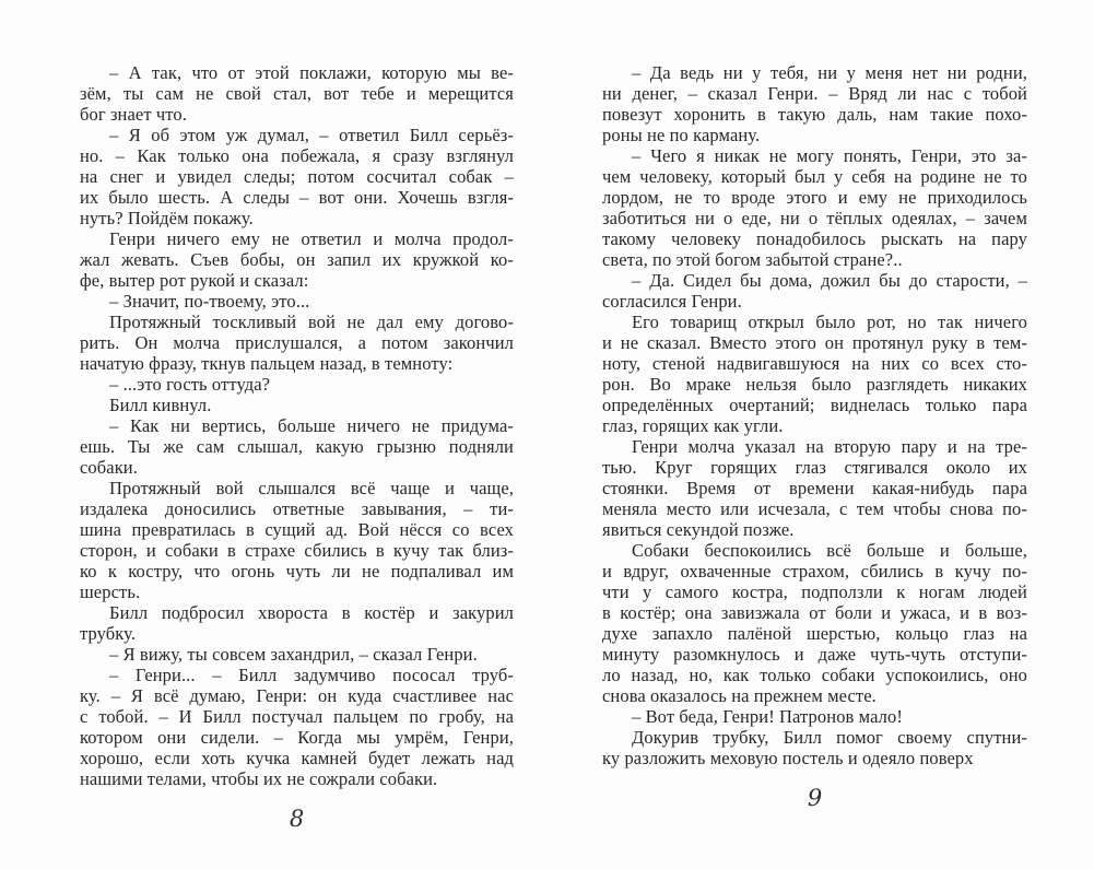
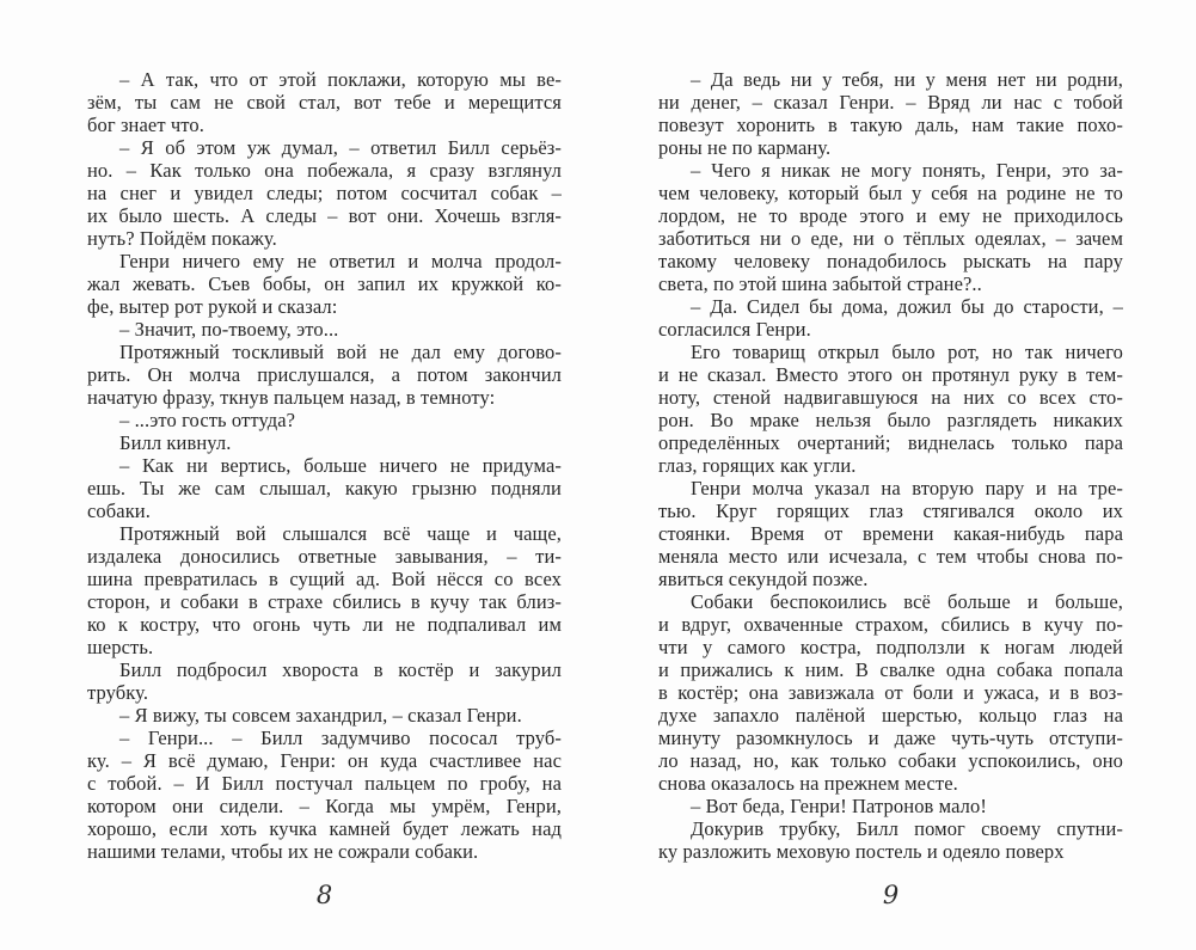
  – А так, что от этой поклажи, которую мы ве-
  зём, ты сам не свой стал, вот тебе и мерещится
  бог знает что.
  – Я об этом уж думал, – ответил Билл серьёз-
  но. – Как только она побежала, я сразу взглянул
  на снег и увидел следы; потом сосчитал собак –
  их было шесть. А следы – вот они. Хочешь взгля-
  нуть? Пойдём покажу.
  Генри ничего ему не ответил и молча продол-
  жал жевать. Съев бобы, он запил их кружкой ко-
  фе, вытер рот рукой и сказал:
  – Значит, по-твоему, это...
  Протяжный тоскливый вой не дал ему догово-
  рить. Он молча прислушался, а потом закончил
  начатую фразу, ткнув пальцем назад, в темноту:
  – ...это гость оттуда?
  Билл кивнул.
  – Как ни вертись, больше ничего не придума-
  ешь. Ты же сам слышал, какую грызню подняли
  собаки.
  Протяжный вой слышался всё чаще и чаще,
  издалека доносились ответные завывания, – ти-
  шина превратилась в сущий ад. Вой нёсся со всех
  сторон, и собаки в страхе сбились в кучу так близ-
  ко к костру, что огонь чуть ли не подпаливал им
  шерсть.
  Билл подбросил хвороста в костёр и закурил
  трубку.
  – Я вижу, ты совсем захандрил, – сказал Генри.
  – Генри... – Билл задумчиво пососал труб-
  ку. – Я всё думаю, Генри: он куда счастливее нас
  с тобой. – И Билл постучал пальцем по гробу, на
  котором они сидели. – Когда мы умрём, Генри,
  хорошо, если хоть кучка камней будет лежать над
  нашими телами, чтобы их не сожрали собаки.
  8
  – Да ведь ни у тебя, ни у меня нет ни родни,
  ни денег, – сказал Генри. – Вряд ли нас с тобой
  повезут хоронить в такую даль, нам такие похо-
  роны не по карману.
  – Чего я никак не могу понять, Генри, это за-
  чем человеку, который был у себя на родине не то
  лордом, не то вроде этого и ему не приходилось
  заботиться ни о еде, ни о тёплых одеялах, – зачем
  такому человеку понадобилось рыскать на пару
- света, по этой богом забытой стране?..
+ света, по этой шина забытой стране?..
  – Да. Сидел бы дома, дожил бы до старости, –
  согласился Генри.
  Его товарищ открыл было рот, но так ничего
  и не сказал. Вместо этого он протянул руку в тем-
  ноту, стеной надвигавшуюся на них со всех сто-
  рон. Во мраке нельзя было разглядеть никаких
  определённых очертаний; виднелась только пара
  глаз, горящих как угли.
  Генри молча указал на вторую пару и на тре-
  тью. Круг горящих глаз стягивался около их
  стоянки. Время от времени какая-нибудь пара
  меняла место или исчезала, с тем чтобы снова по-
  явиться секундой позже.
  Собаки беспокоились всё больше и больше,
  и вдруг, охваченные страхом, сбились в кучу по-
  чти у самого костра, подползли к ногам людей
+ и прижались к ним. В свалке одна собака попала
  в костёр; она завизжала от боли и ужаса, и в воз-
  духе запахло палёной шерстью, кольцо глаз на
  минуту разомкнулось и даже чуть-чуть отступи-
  ло назад, но, как только собаки успокоились, оно
  снова оказалось на прежнем месте.
  – Вот беда, Генри! Патронов мало!
  Докурив трубку, Билл помог своему спутни-
  ку разложить меховую постель и одеяло поверх
  9
